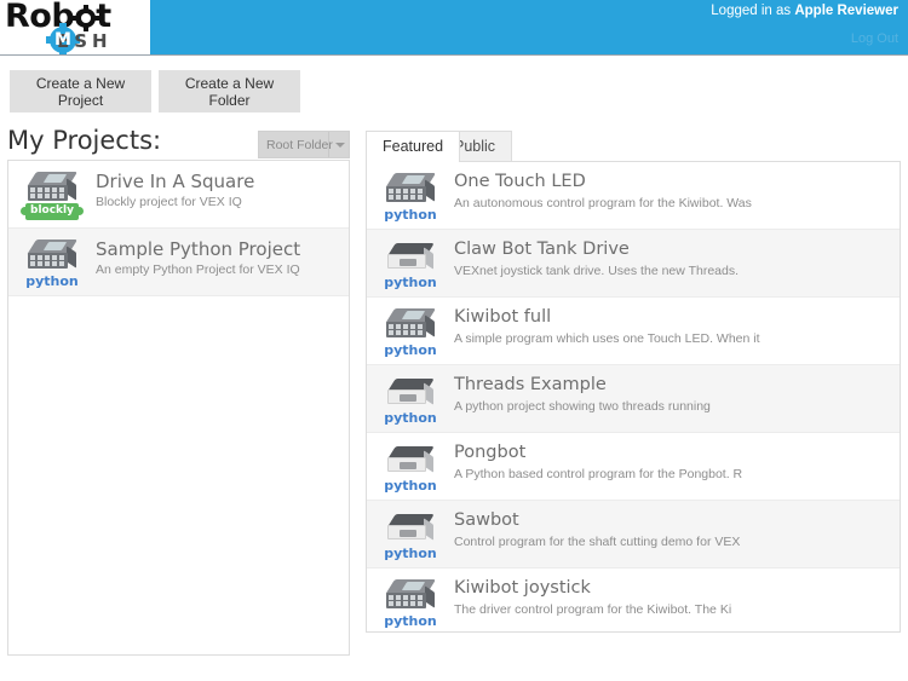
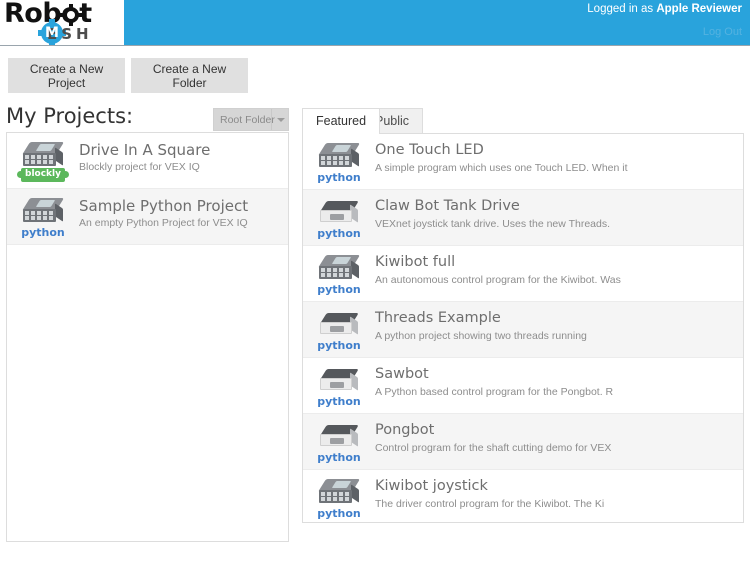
  Robt
  M
  ESH
  Logged in as Apple Reviewer
  Log Out
  Create a New Project
  Create a New Folder
  My Projects:
  Root Folder
  blockly
  Drive In A Square
  Blockly project for VEX IQ
  python
  Sample Python Project
  An empty Python Project for VEX IQ
  Featured
  ublic
  python
  One Touch LED
- An autonomous control program for the Kiwibot. Was
+ A simple program which uses one Touch LED. When it
  python
  Claw Bot Tank Drive
  VEXnet joystick tank drive. Uses the new Threads.
  python
  Kiwibot full
- A simple program which uses one Touch LED. When it
+ An autonomous control program for the Kiwibot. Was
  python
  Threads Example
  A python project showing two threads running
  python
- Pongbot
+ Sawbot
  A Python based control program for the Pongbot. R
  python
- Sawbot
+ Pongbot
  Control program for the shaft cutting demo for VEX
  python
  Kiwibot joystick
  The driver control program for the Kiwibot. The Ki
